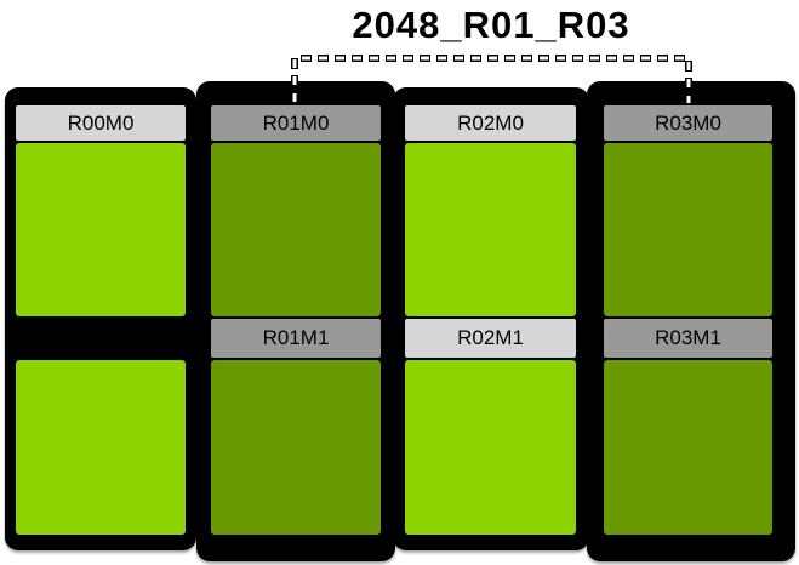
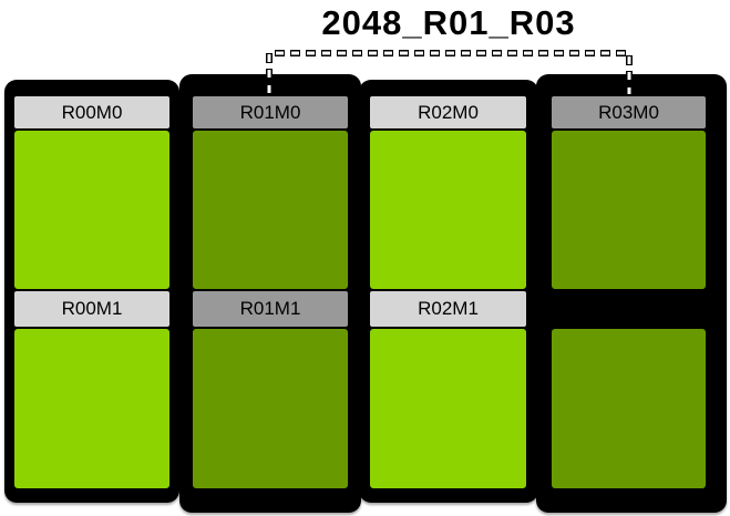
  R00M0
+ R00M1
  R01M0
  R01M1
  R02M0
  R02M1
  R03M0
- R03M1
  2048_R01_R03
